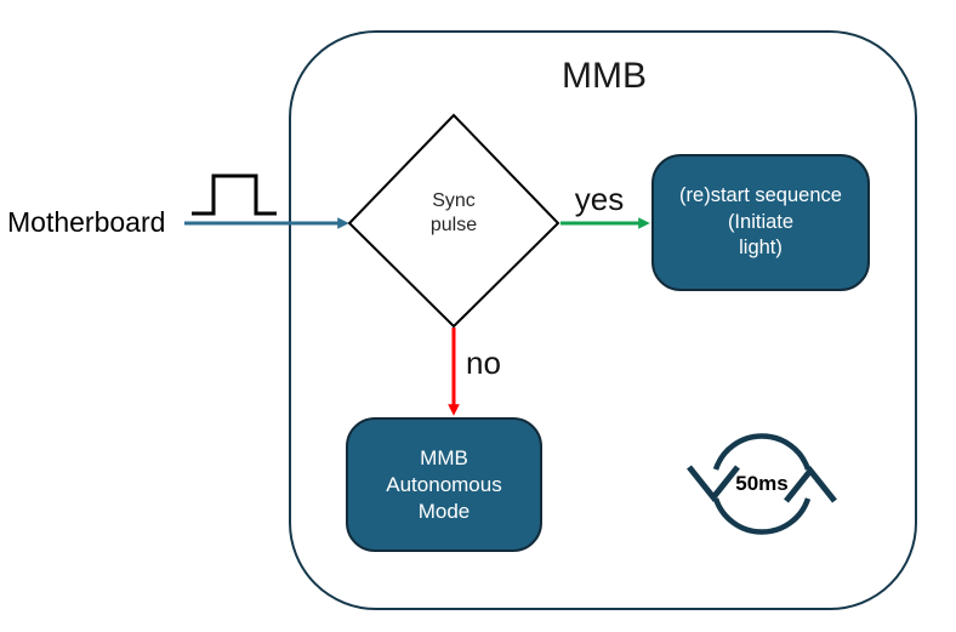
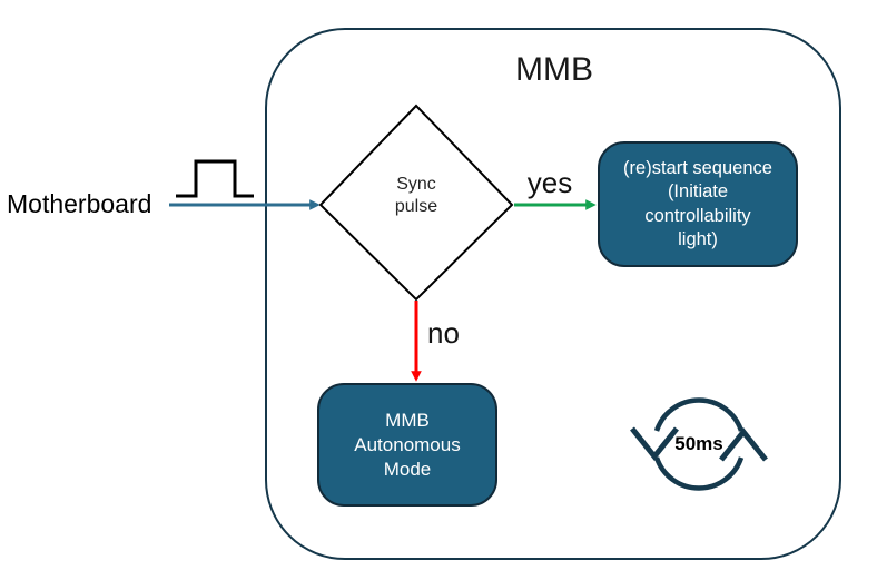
  MMB
  (re)start sequence
  (Initiate
+ controllability
  light)
  MMB
  Autonomous
  Mode
  Motherboard
  Sync
  pulse
  yes
  no
  50ms
